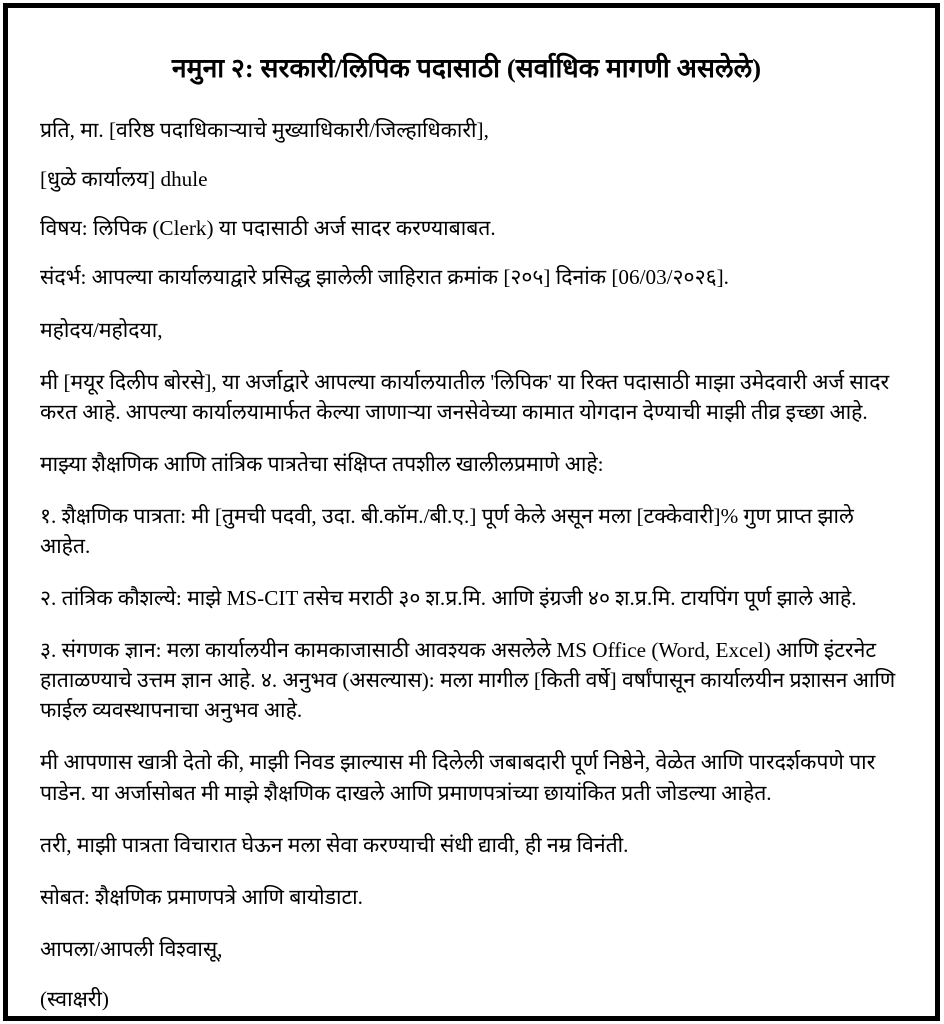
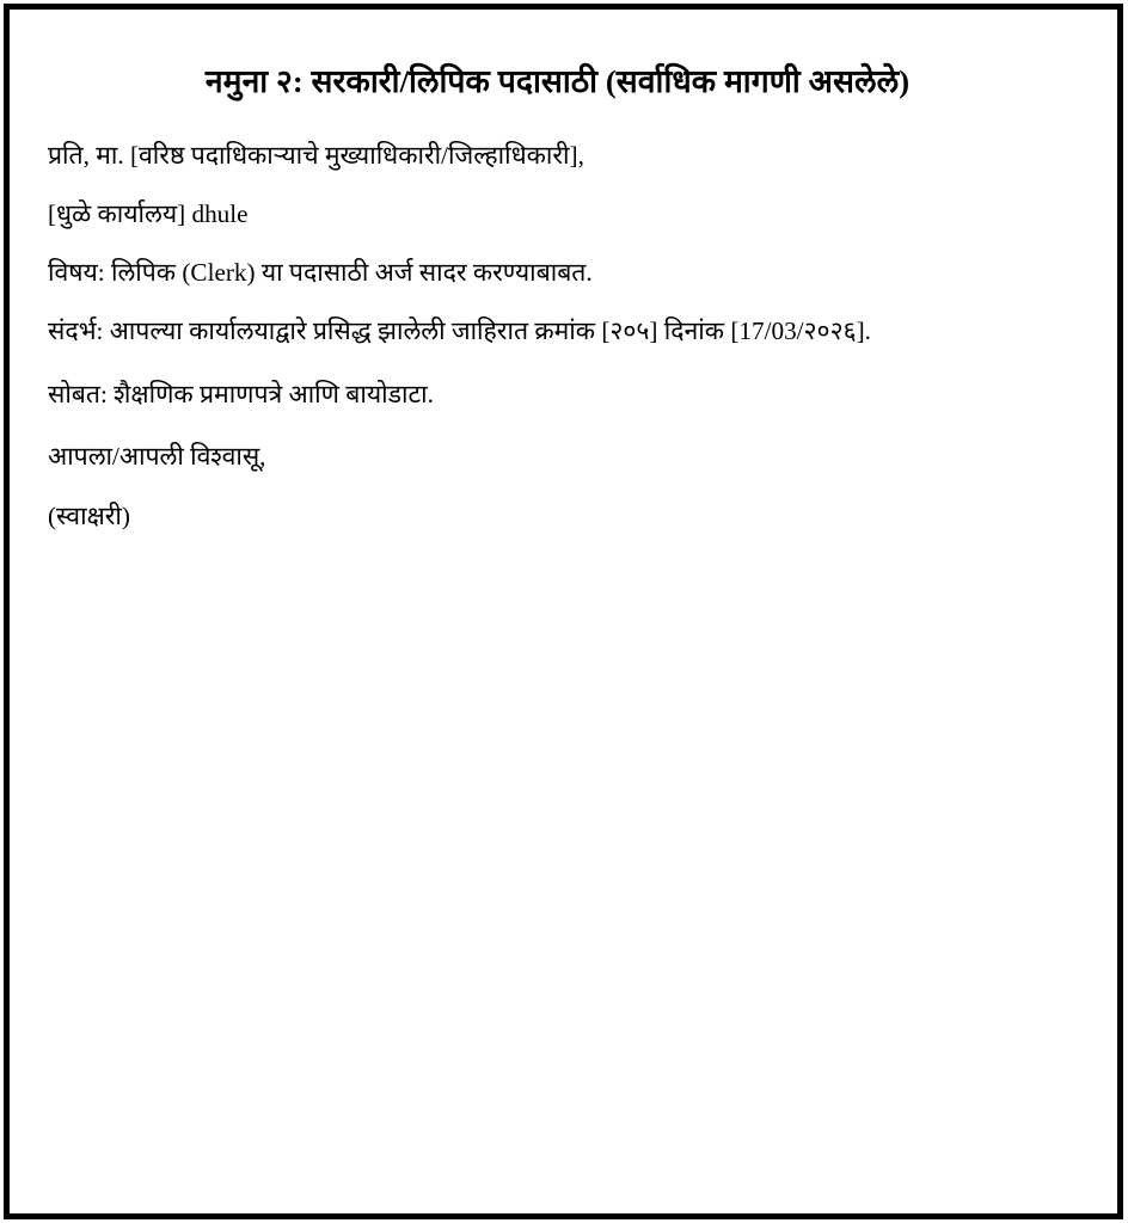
  नमुना २: सरकारी/लिपिक पदासाठी (सर्वाधिक मागणी असलेले)
  प्रति, मा. [वरिष्ठ पदाधिकाऱ्याचे मुख्याधिकारी/जिल्हाधिकारी],
  [धुळे कार्यालय] dhule
  विषय: लिपिक (Clerk) या पदासाठी अर्ज सादर करण्याबाबत.
- संदर्भ: आपल्या कार्यालयाद्वारे प्रसिद्ध झालेली जाहिरात क्रमांक [२०५] दिनांक [06/03/२०२६].
+ संदर्भ: आपल्या कार्यालयाद्वारे प्रसिद्ध झालेली जाहिरात क्रमांक [२०५] दिनांक [17/03/२०२६].
- महोदय/महोदया,
- मी [मयूर दिलीप बोरसे], या अर्जाद्वारे आपल्या कार्यालयातील 'लिपिक' या रिक्त पदासाठी माझा उमेदवारी अर्ज सादर करत आहे. आपल्या कार्यालयामार्फत केल्या जाणाऱ्या जनसेवेच्या कामात योगदान देण्याची माझी तीव्र इच्छा आहे.
- माझ्या शैक्षणिक आणि तांत्रिक पात्रतेचा संक्षिप्त तपशील खालीलप्रमाणे आहे:
- १. शैक्षणिक पात्रता: मी [तुमची पदवी, उदा. बी.कॉम./बी.ए.] पूर्ण केले असून मला [टक्केवारी]% गुण प्राप्त झाले आहेत.
- २. तांत्रिक कौशल्ये: माझे MS-CIT तसेच मराठी ३० श.प्र.मि. आणि इंग्रजी ४० श.प्र.मि. टायपिंग पूर्ण झाले आहे.
- ३. संगणक ज्ञान: मला कार्यालयीन कामकाजासाठी आवश्यक असलेले MS Office (Word, Excel) आणि इंटरनेट हाताळण्याचे उत्तम ज्ञान आहे. ४. अनुभव (असल्यास): मला मागील [किती वर्षे] वर्षांपासून कार्यालयीन प्रशासन आणि फाईल व्यवस्थापनाचा अनुभव आहे.
- मी आपणास खात्री देतो की, माझी निवड झाल्यास मी दिलेली जबाबदारी पूर्ण निष्ठेने, वेळेत आणि पारदर्शकपणे पार पाडेन. या अर्जासोबत मी माझे शैक्षणिक दाखले आणि प्रमाणपत्रांच्या छायांकित प्रती जोडल्या आहेत.
- तरी, माझी पात्रता विचारात घेऊन मला सेवा करण्याची संधी द्यावी, ही नम्र विनंती.
  सोबत: शैक्षणिक प्रमाणपत्रे आणि बायोडाटा.
  आपला/आपली विश्वासू,
  (स्वाक्षरी)
